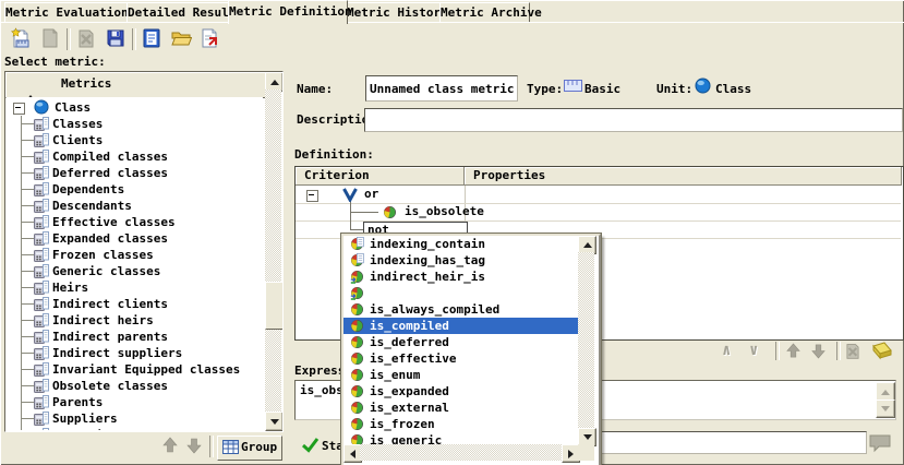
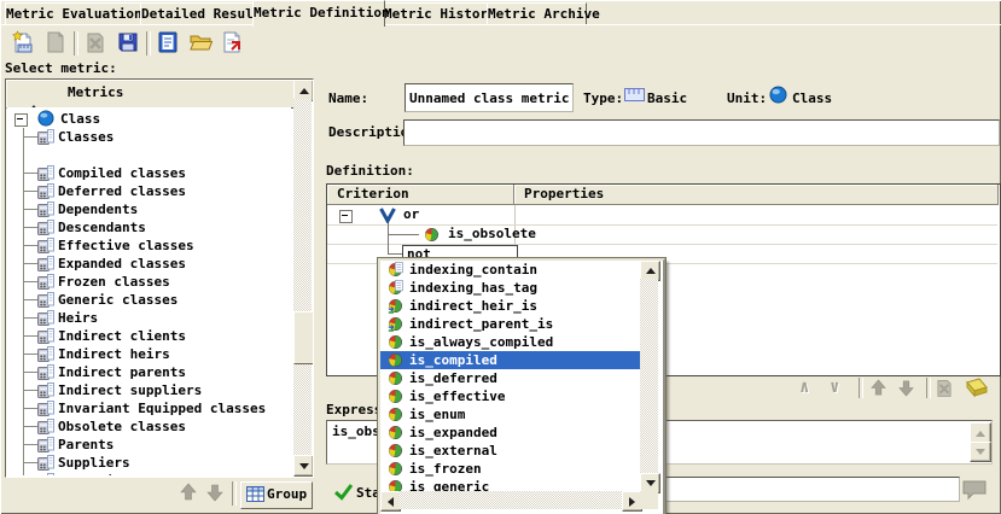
  Metric Evaluation
  Detailed Resul
  Metric Definition
  Metric Histor
  Metric Archive
  Select metric:
  Metrics
  Class
  Classes
- Clients
  Compiled classes
  Deferred classes
  Dependents
  Descendants
  Effective classes
  Expanded classes
  Frozen classes
  Generic classes
  Heirs
  Indirect clients
  Indirect heirs
  Indirect parents
  Indirect suppliers
  Invariant Equipped classes
  Obsolete classes
  Parents
  Suppliers
  Group
  Name:
  Unnamed class metric
  Type:
  Basic
  Unit:
  Class
  Descripti
  Definition:
  Criterion
  Properties
  or
  is_obsolete
  not
  ∧
  ∨
  indexing_contain
  indexing_has_tag
  indirect_heir_is
+ indirect_parent_is
  is_always_compiled
  is_compiled
  is_deferred
  is_effective
  is_enum
  is_expanded
  is_external
  is_frozen
  is_generic
